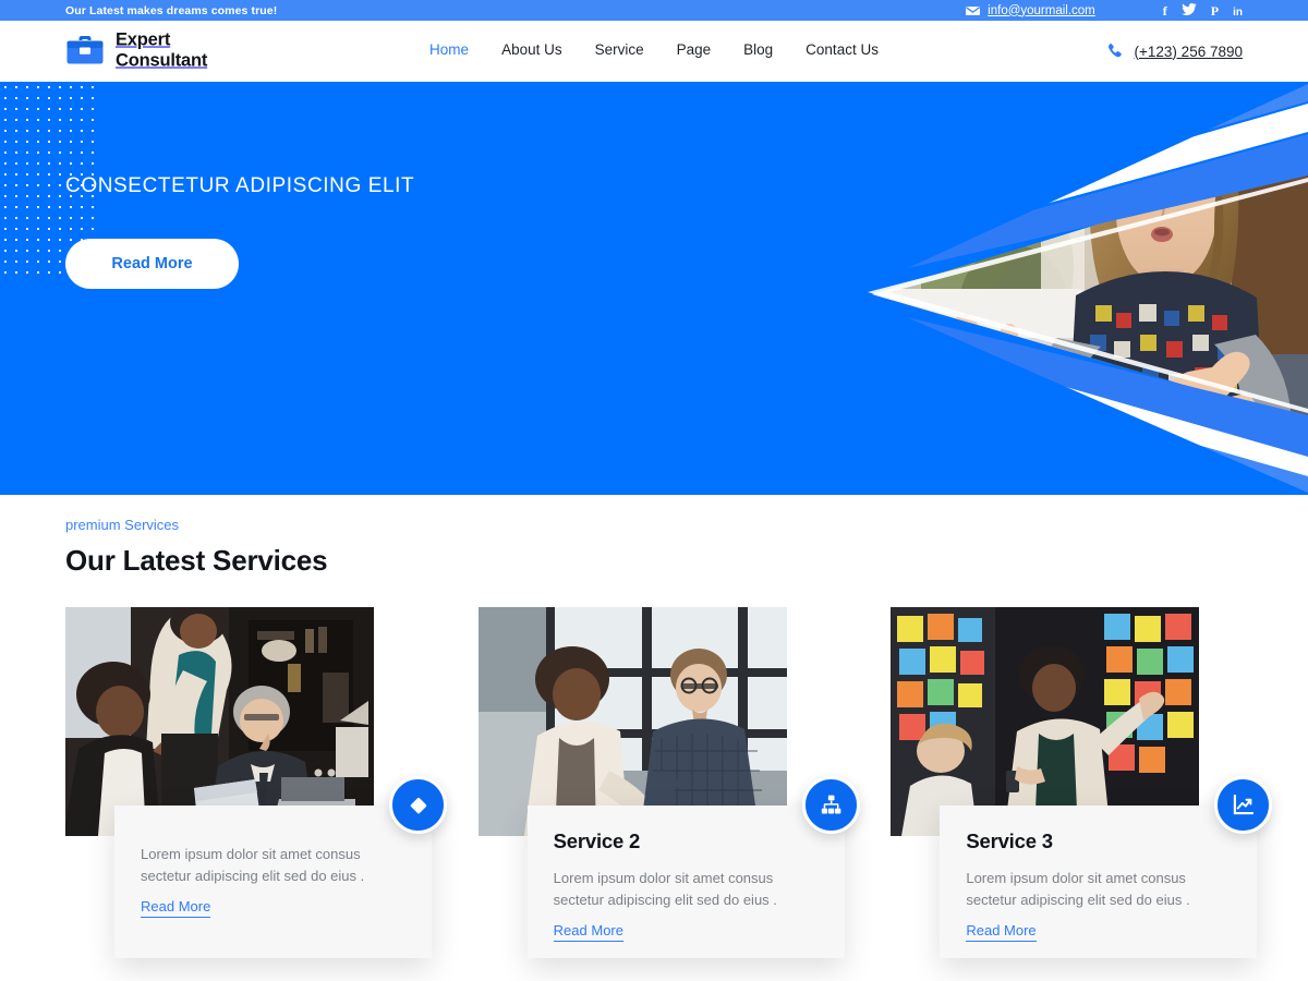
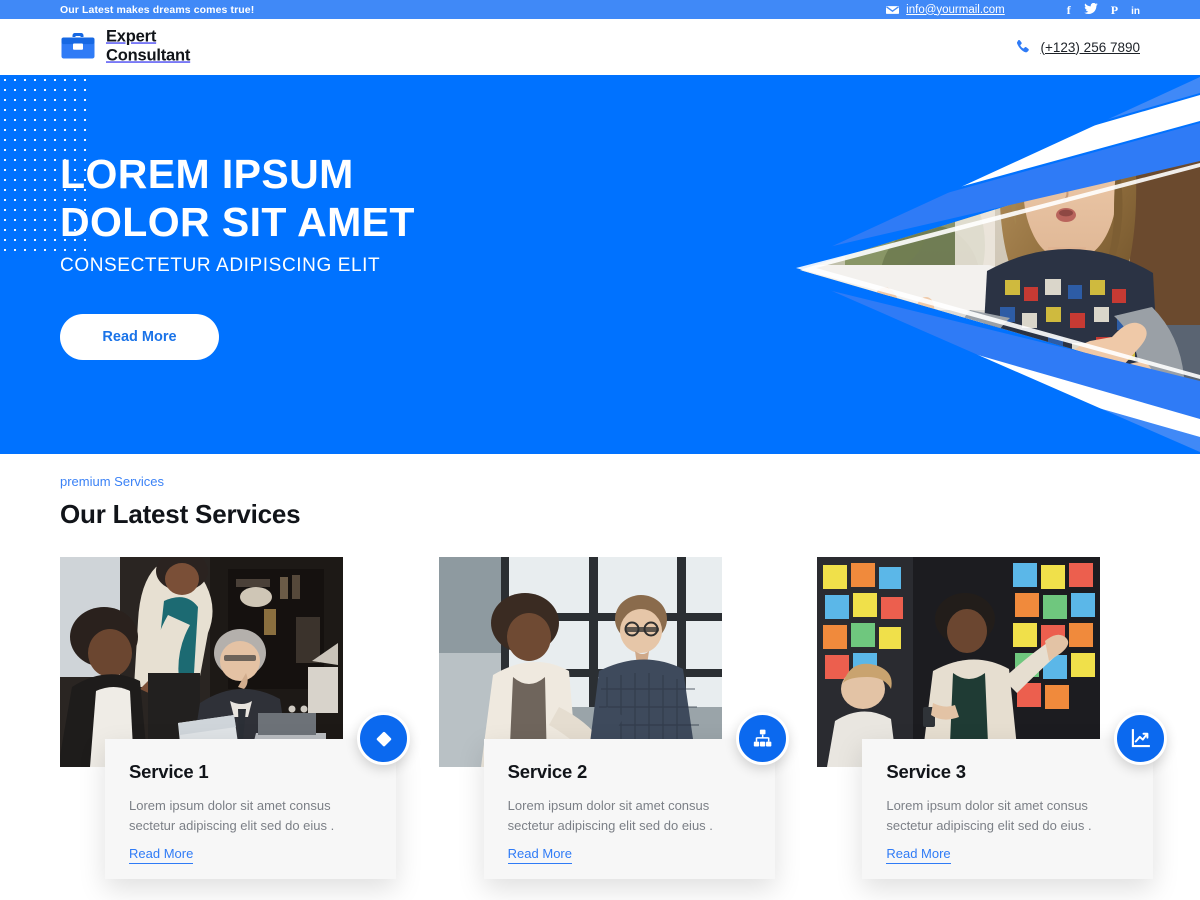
  Our Latest makes dreams comes true!
  info@yourmail.com
  f
  P
  in
  Expert
  Consultant
- Home
- About Us
- Service
- Page
- Blog
- Contact Us
  (+123) 256 7890
+ LOREM IPSUM
+ DOLOR SIT AMET
  CONSECTETUR ADIPISCING ELIT
  Read More
  premium Services
  Our Latest Services
+ Service 1
  Lorem ipsum dolor sit amet consus sectetur adipiscing elit sed do eius .
  Read More
  Service 2
  Lorem ipsum dolor sit amet consus sectetur adipiscing elit sed do eius .
  Read More
  Service 3
  Lorem ipsum dolor sit amet consus sectetur adipiscing elit sed do eius .
  Read More
